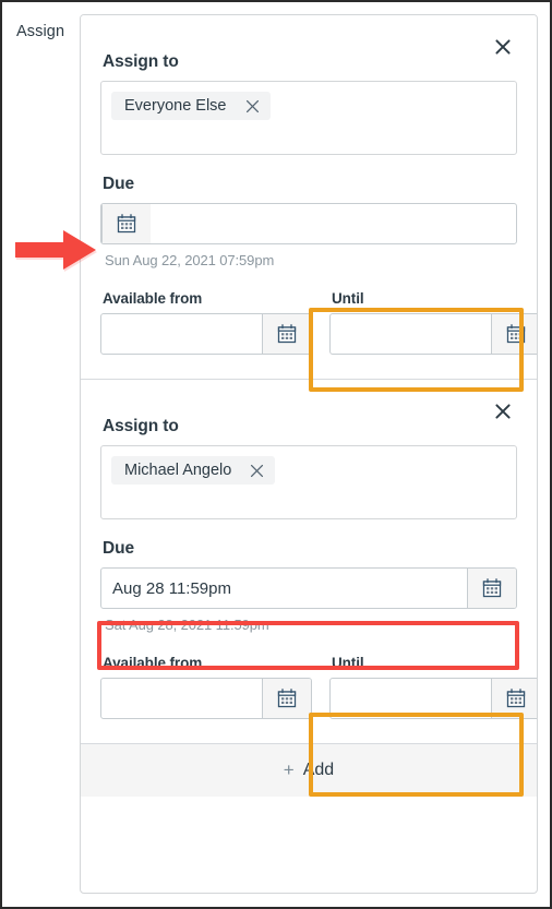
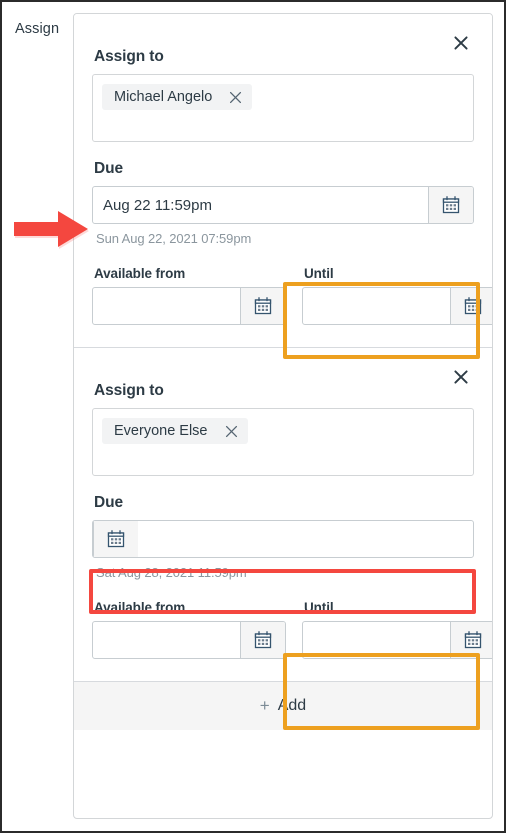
  Assign
  Assign to
- Everyone Else
+ Michael Angelo
  Due
+ Aug 22 11:59pm
  Sun Aug 22, 2021 07:59pm
  Available from
  Until
  Assign to
- Michael Angelo
+ Everyone Else
  Due
- Aug 28 11:59pm
  Sat Aug 28, 2021 11:59pm
  Available from
  Until
  +
  Add
